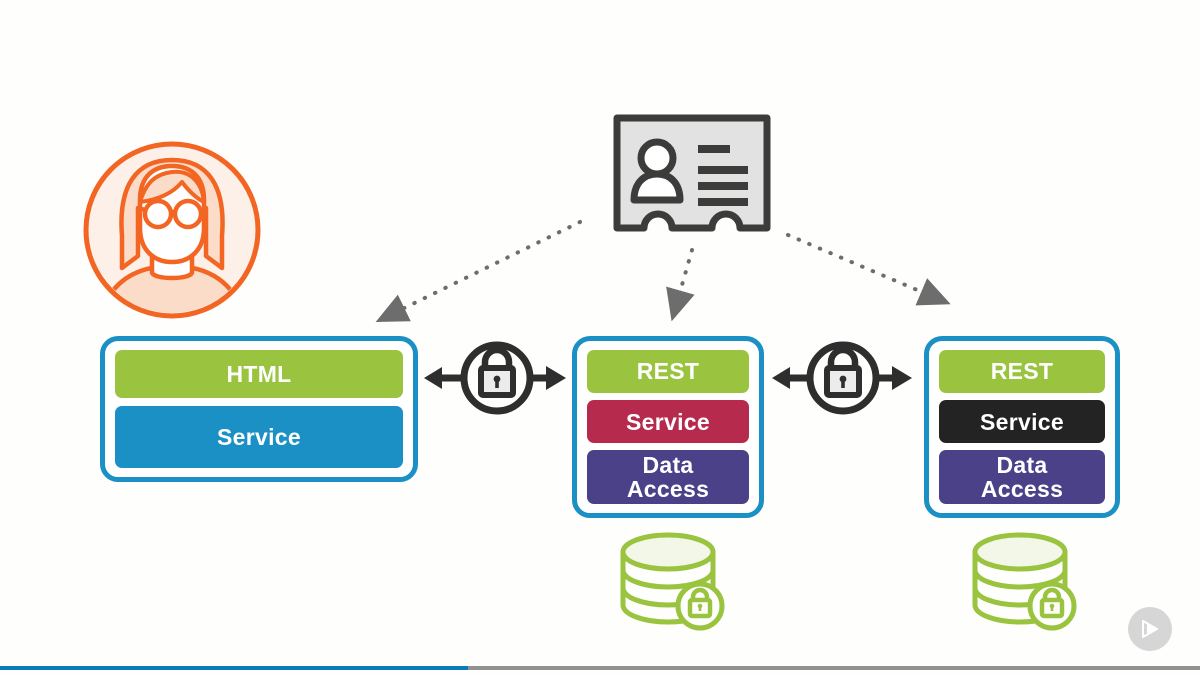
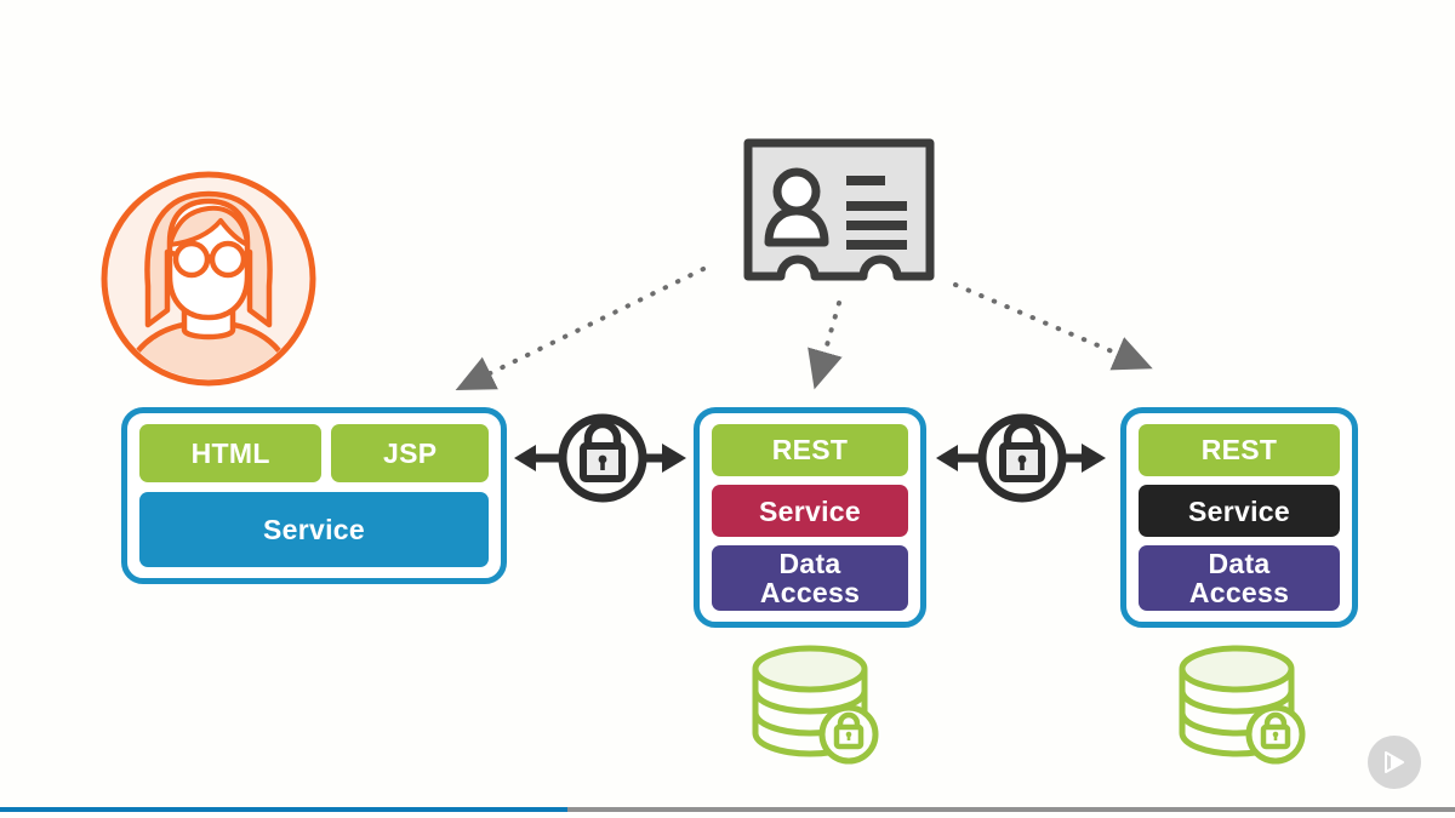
  HTML
+ JSP
  Service
  REST
  Service
  Data
  Access
  REST
  Service
  Data
  Access
